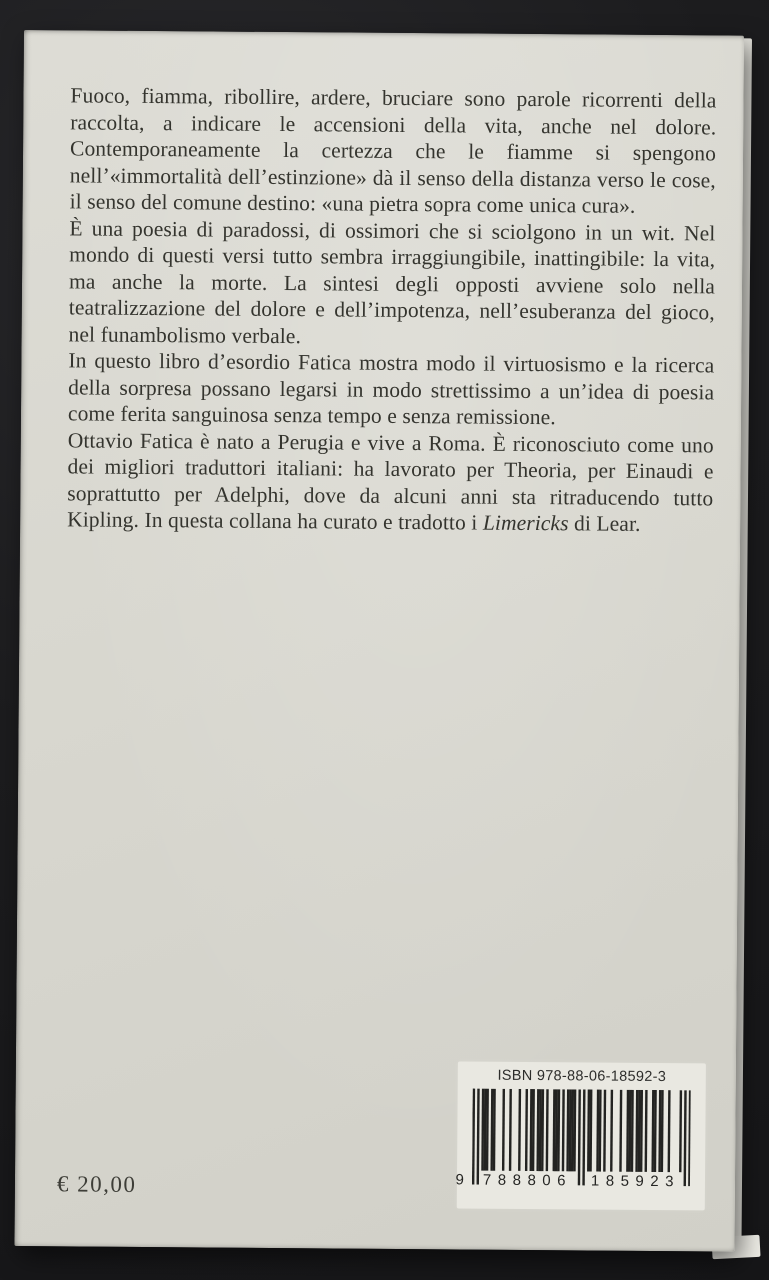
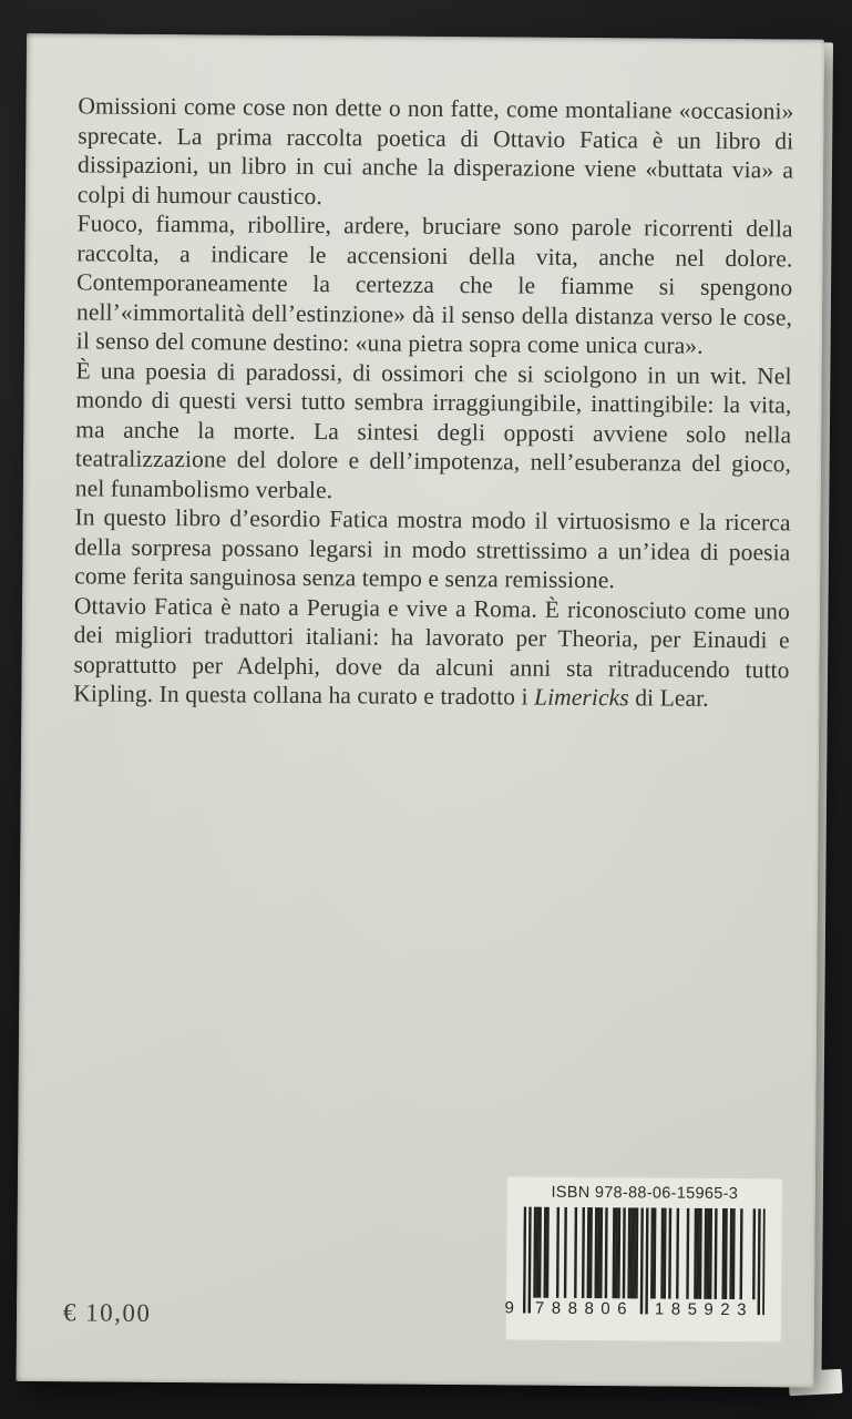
+ Omissioni come cose non dette o non fatte, come montaliane «occasioni» sprecate. La prima raccolta poetica di Ottavio Fatica è un libro di dissipazioni, un libro in cui anche la disperazione viene «buttata via» a colpi di humour caustico.
  Fuoco, fiamma, ribollire, ardere, bruciare sono parole ricorrenti della raccolta, a indicare le accensioni della vita, anche nel dolore. Contemporaneamente la certezza che le fiamme si spengono nell’«immortalità dell’estinzione» dà il senso della distanza verso le cose, il senso del comune destino: «una pietra sopra come unica cura».
  È una poesia di paradossi, di ossimori che si sciolgono in un wit. Nel mondo di questi versi tutto sembra irraggiungibile, inattingibile: la vita, ma anche la morte. La sintesi degli opposti avviene solo nella teatralizzazione del dolore e dell’impotenza, nell’esuberanza del gioco, nel funambolismo verbale.
  In questo libro d’esordio Fatica mostra modo il virtuosismo e la ricerca della sorpresa possano legarsi in modo strettissimo a un’idea di poesia come ferita sanguinosa senza tempo e senza remissione.
  Ottavio Fatica è nato a Perugia e vive a Roma. È riconosciuto come uno dei migliori traduttori italiani: ha lavorato per Theoria, per Einaudi e soprattutto per Adelphi, dove da alcuni anni sta ritraducendo tutto Kipling. In questa collana ha curato e tradotto i Limericks di Lear.
- € 20,00
+ € 10,00
- ISBN 978-88-06-18592-3
+ ISBN 978-88-06-15965-3
  9
  788806
  185923
